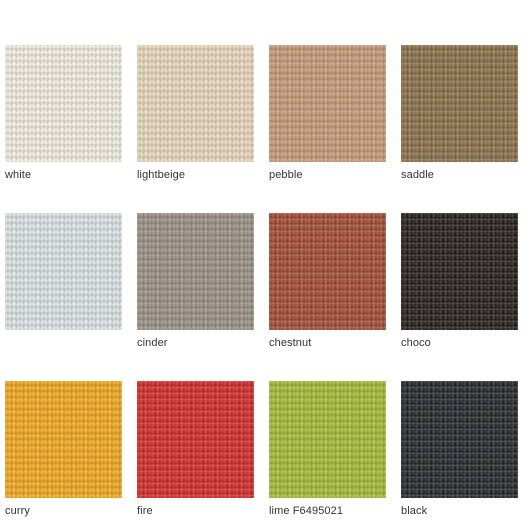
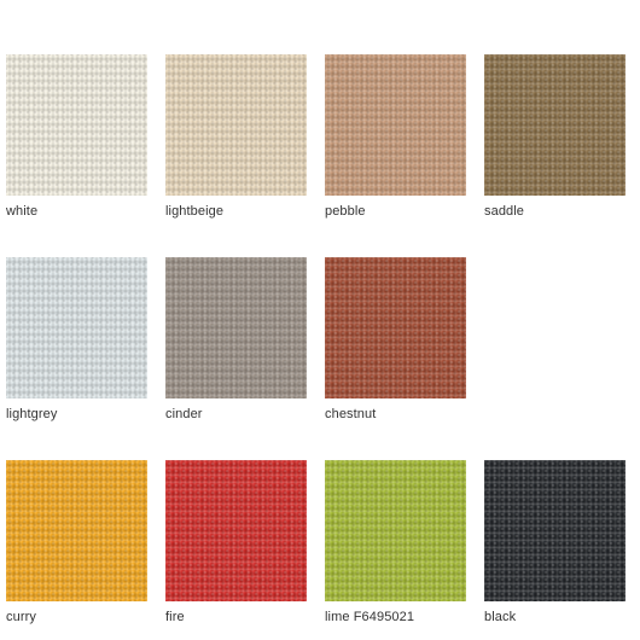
  white
  lightbeige
  pebble
  saddle
+ lightgrey
  cinder
  chestnut
- choco
  curry
  fire
  lime F6495021
  black
